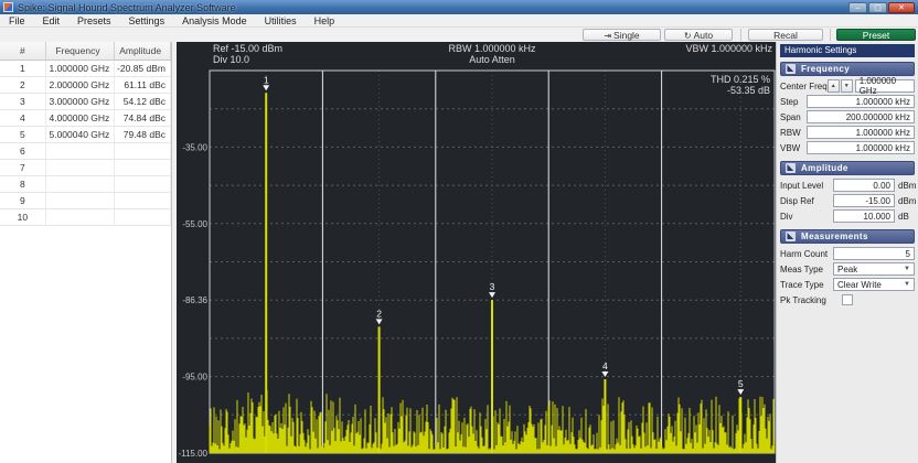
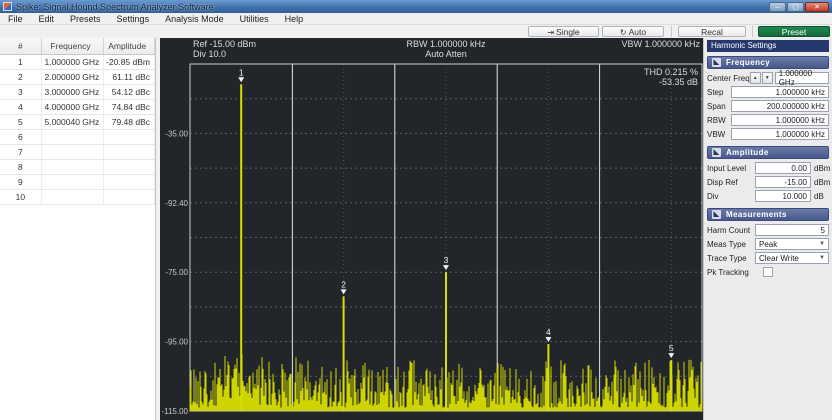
  Spike: Signal Hound Spectrum Analyzer Software
  File
  Edit
  Presets
  Settings
  Analysis Mode
  Utilities
  Help
  ⇥ Single
  ↻ Auto
  Recal
  Preset
  #
  Frequency
  Amplitude
  1
  1.000000 GHz
  -20.85 dBm
  2
  2.000000 GHz
  61.11 dBc
  3
  3.000000 GHz
  54.12 dBc
  4
  4.000000 GHz
  74.84 dBc
  5
  5.000040 GHz
  79.48 dBc
  6
  7
  8
  9
  10
  1
  2
  3
  4
  5
  -35.00
- -55.00
+ -92.40
- -86.36
+ -75.00
  -95.00
  -115.00
  Ref -15.00 dBm
  Div 10.0
  RBW 1.000000 kHz
  Auto Atten
  VBW 1.000000 kHz
  THD 0.215 %
  -53.35 dB
  Harmonic Settings
  Frequency
  Center Freq
  1.000000 GHz
  Step
  1.000000 kHz
  Span
  200.000000 kHz
  RBW
  1.000000 kHz
  VBW
  1.000000 kHz
  Amplitude
  Input Level
  0.00
  dBm
  Disp Ref
  -15.00
  dBm
  Div
  10.000
  dB
  Measurements
  Harm Count
  5
  Meas Type
  Peak
  Trace Type
  Clear Write
  Pk Tracking
